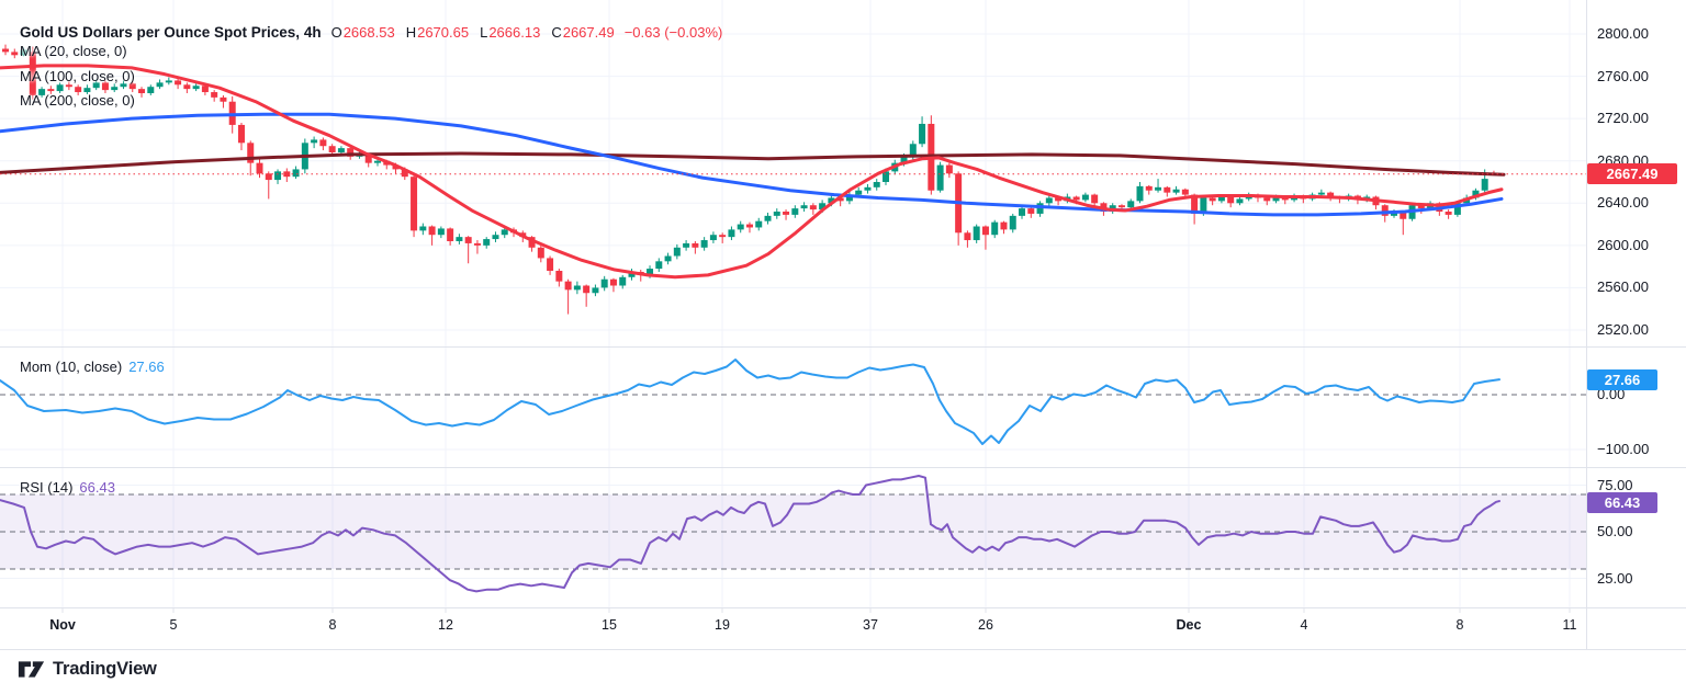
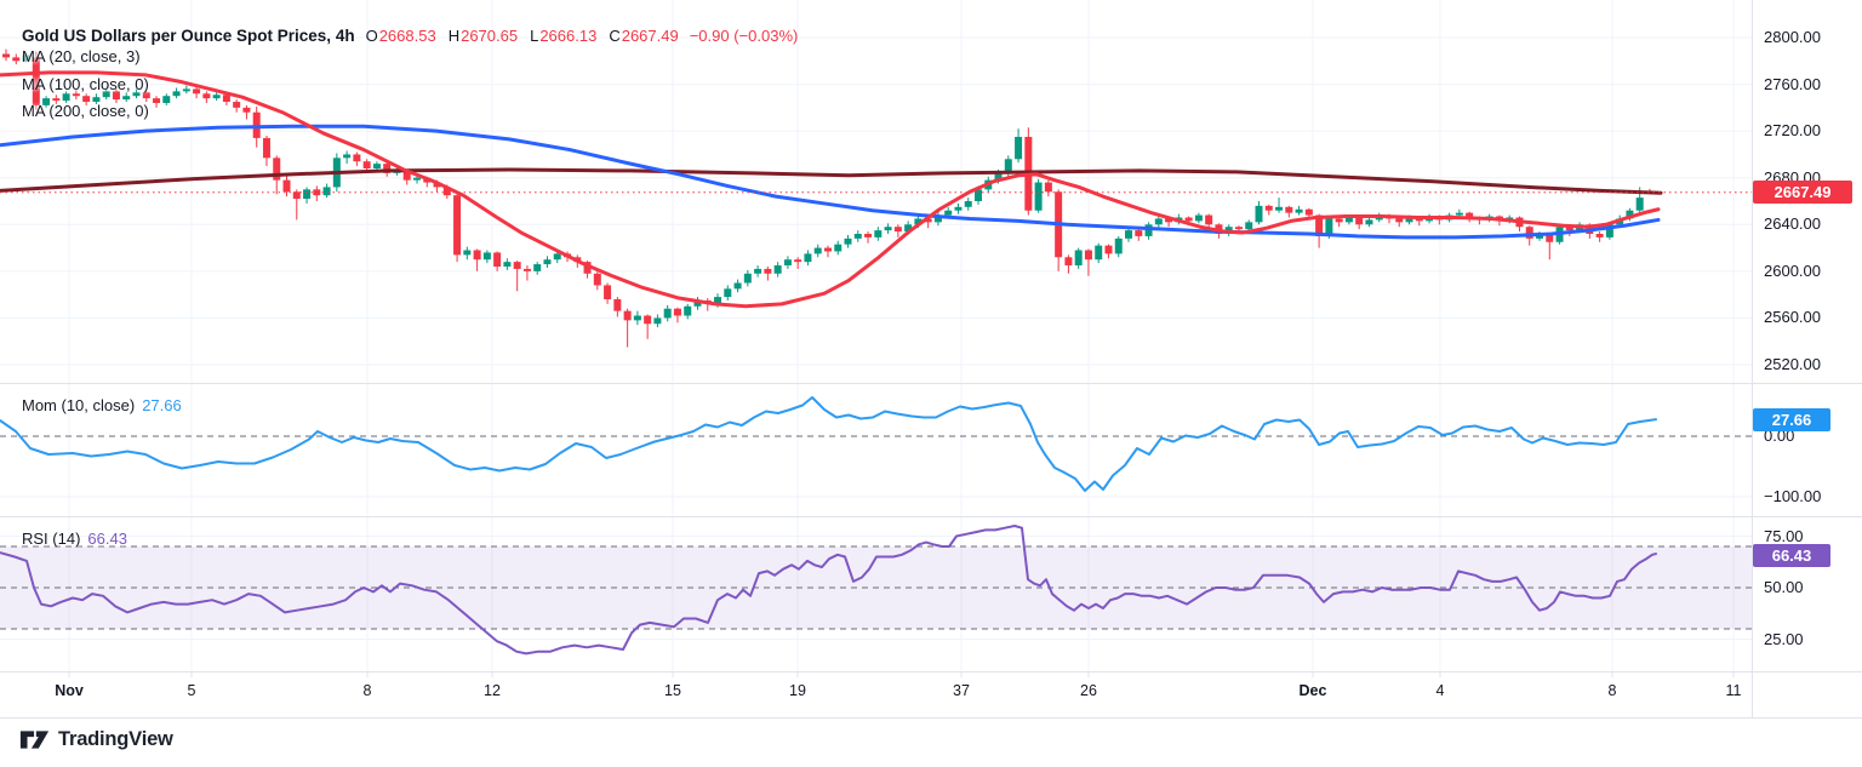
  Gold US Dollars per Ounce Spot Prices, 4h
  O
  2668.53
  H
  2670.65
  L
  2666.13
  C
  2667.49
- −0.63 (−0.03%)
+ −0.90 (−0.03%)
- MA (20, close, 0)
+ MA (20, close, 3)
  MA (100, close, 0)
  MA (200, close, 0)
  Mom (10, close) 27.66
  RSI (14) 66.43
  2667.49
  27.66
  66.43
  2800.00
  2760.00
  2720.00
  2680.00
  2640.00
  2600.00
  2560.00
  2520.00
  0.00
  −100.00
  75.00
  50.00
  25.00
  Nov
  5
  8
  12
  15
  19
  37
  26
  Dec
  4
  8
  11
  TradingView
